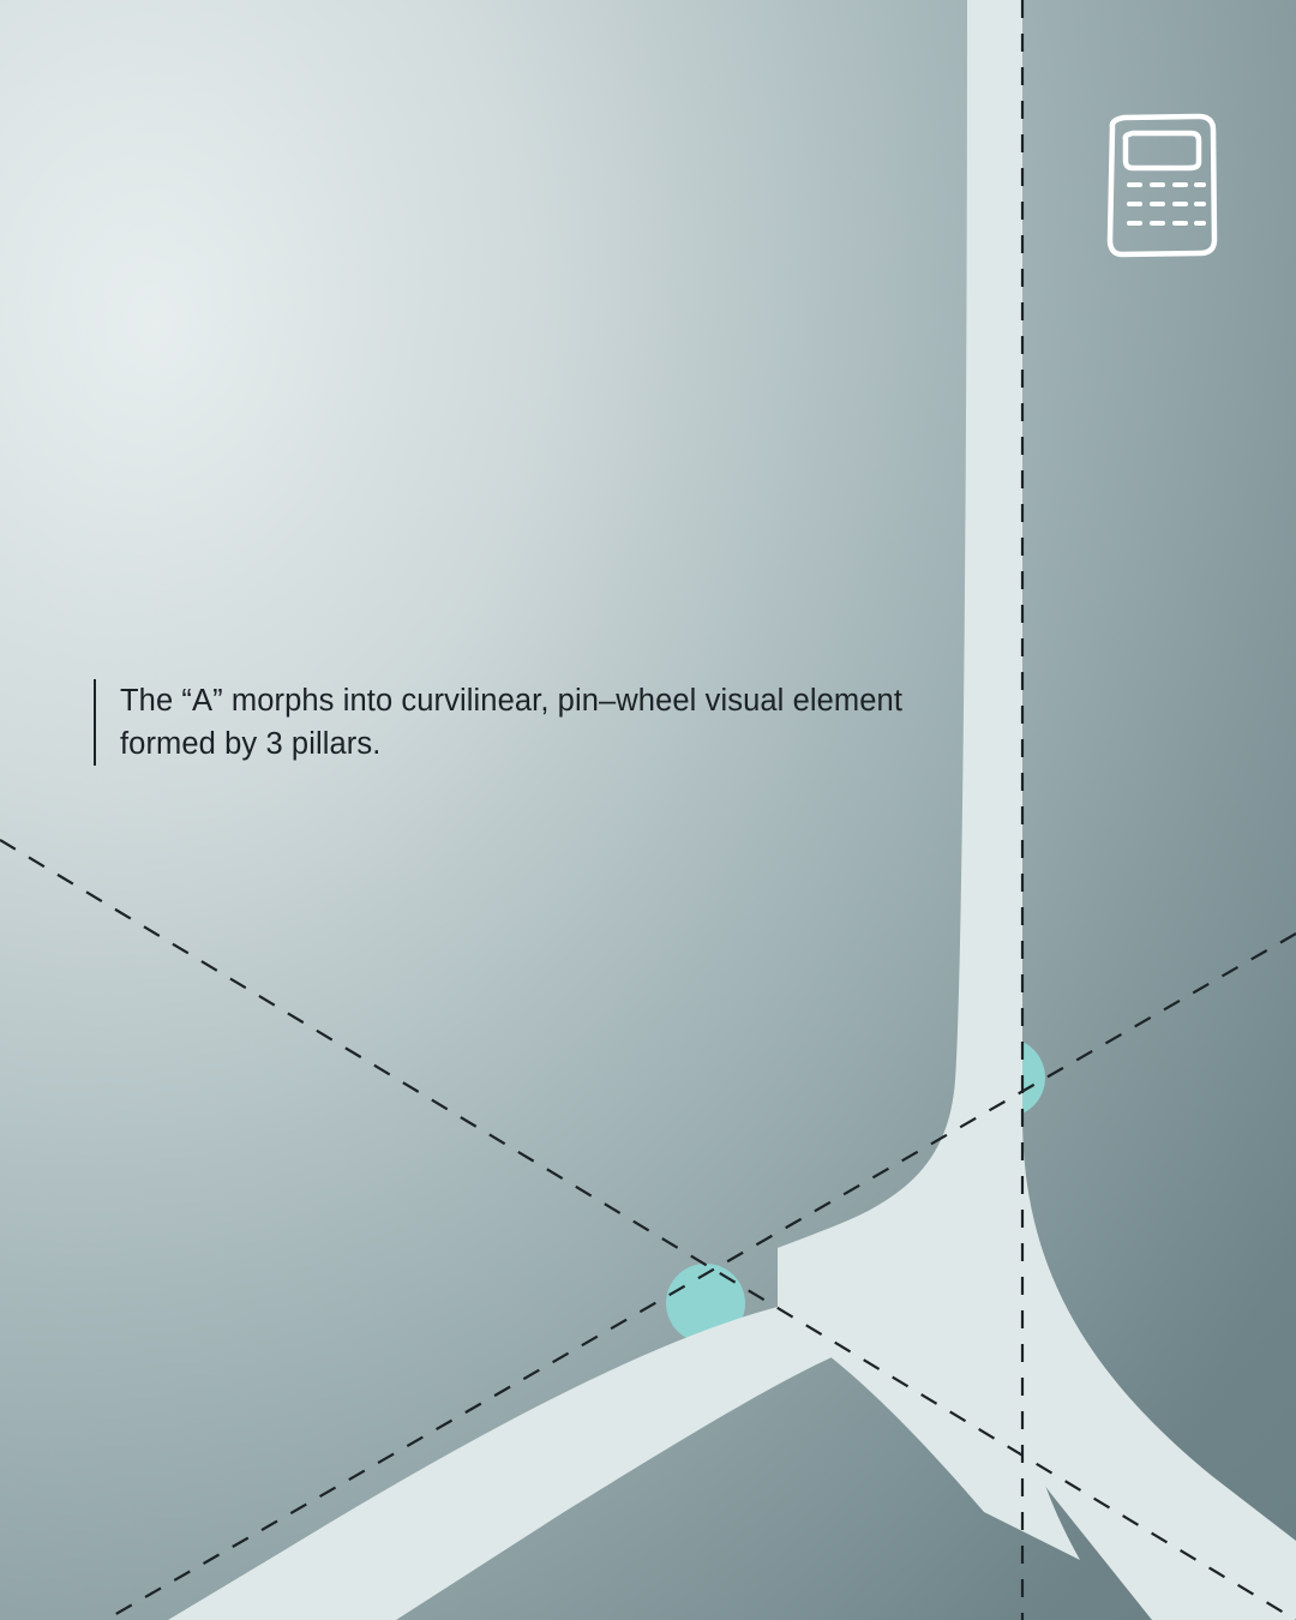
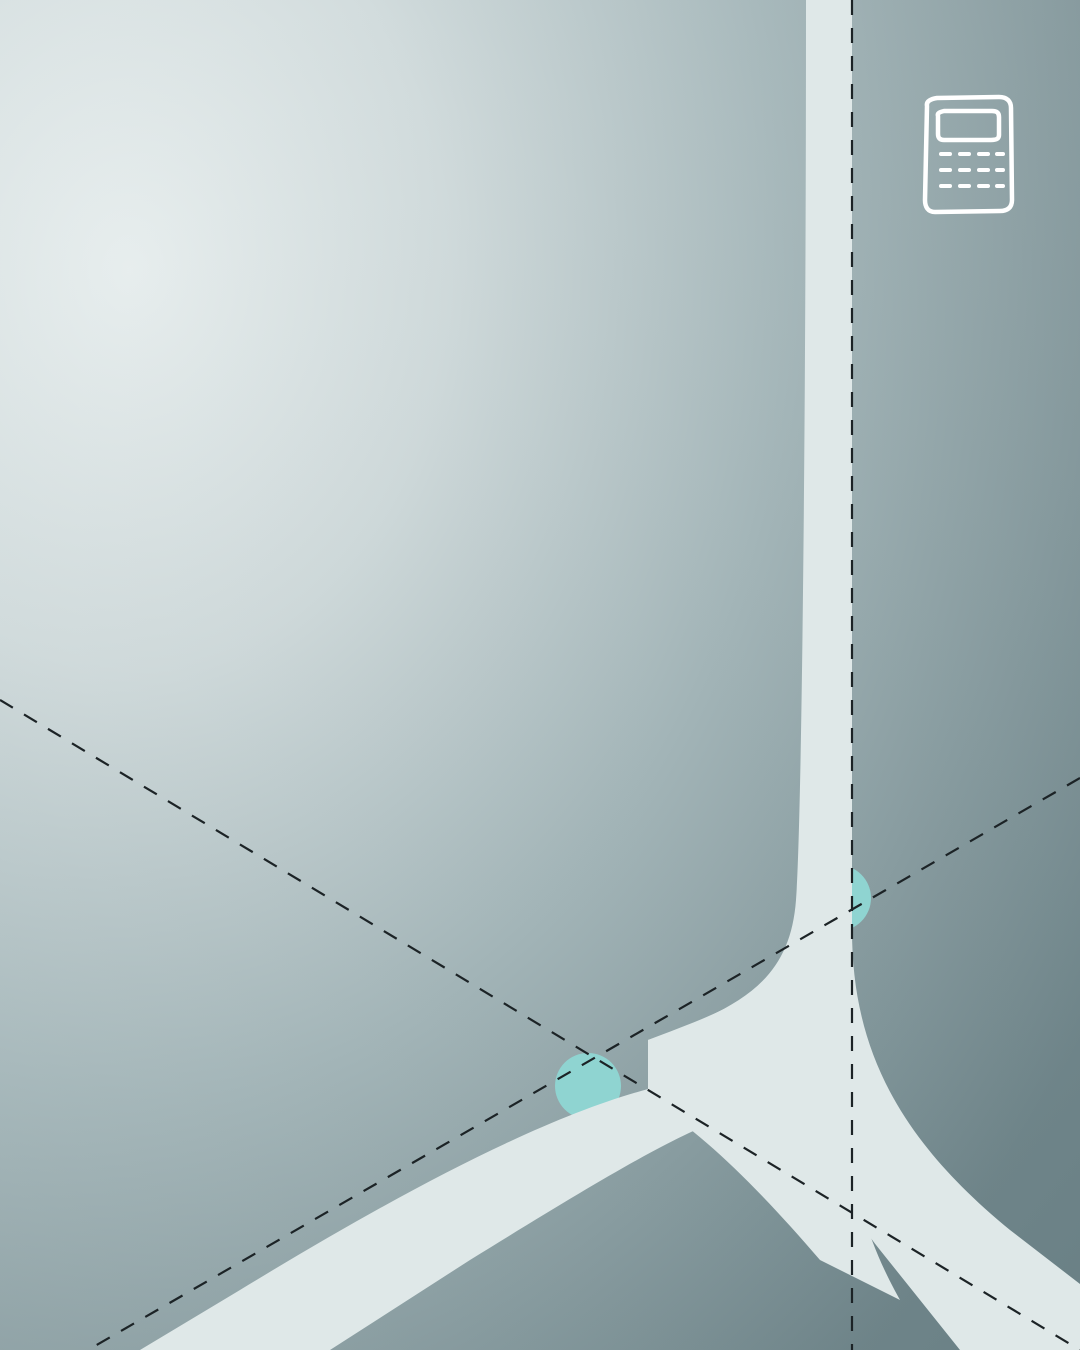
- The “A” morphs into curvilinear, pin–wheel visual element formed by 3 pillars.
